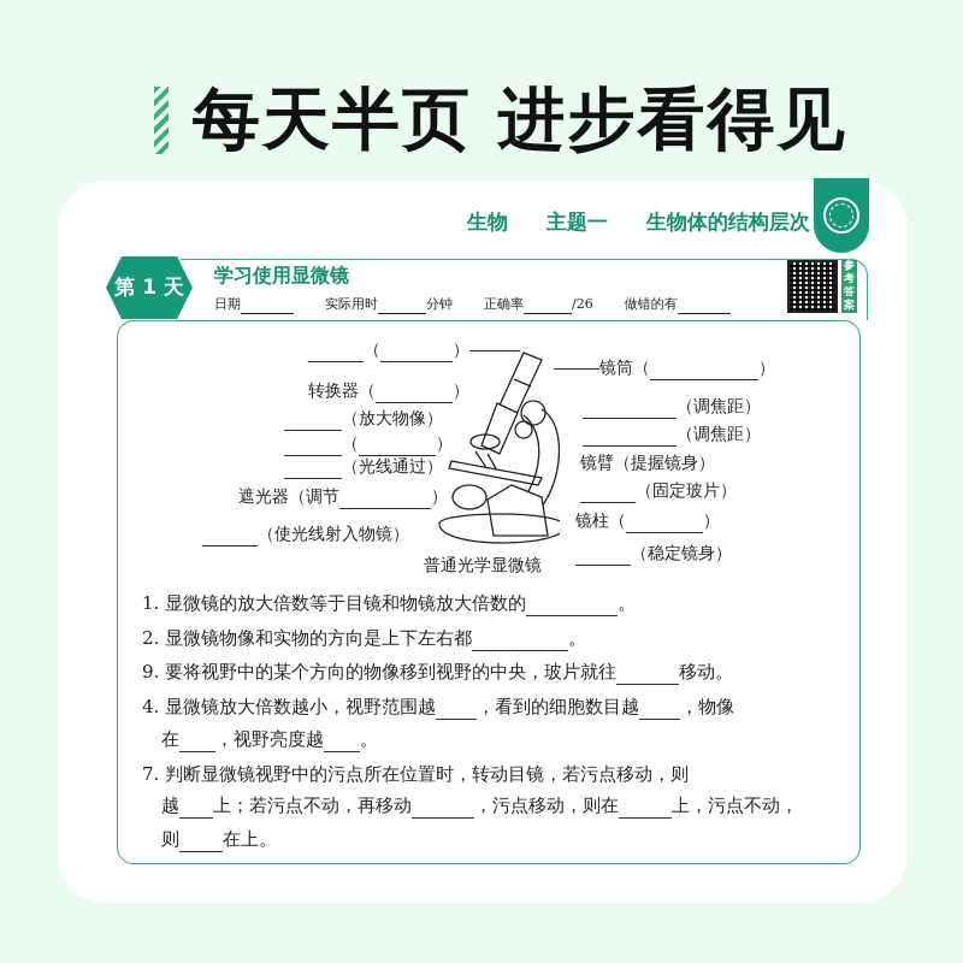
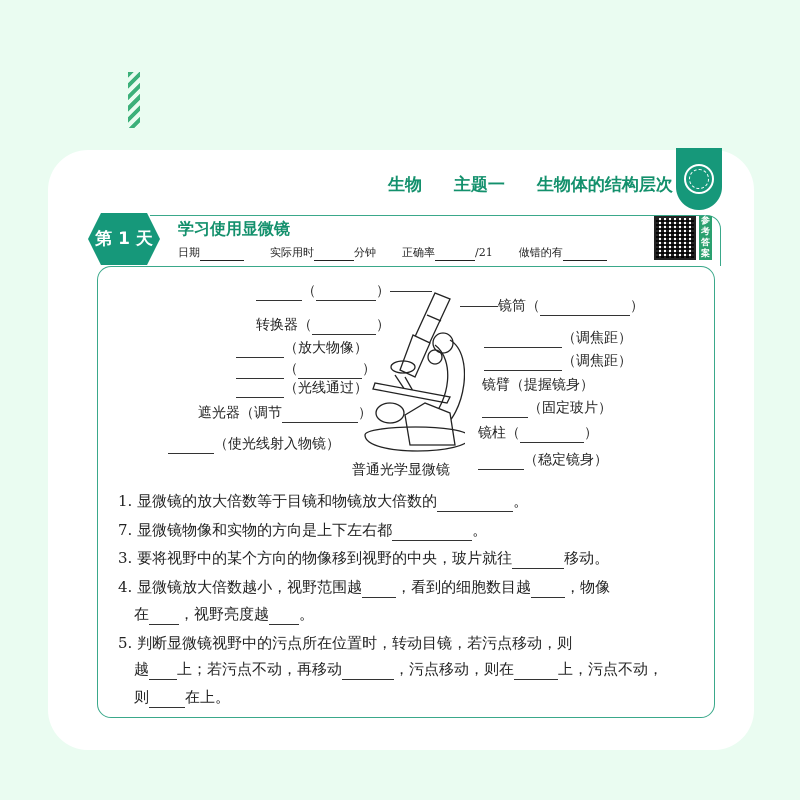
- 每天半页 进步看得见
  生物 主题一 生物体的结构层次
  第 1 天
  学习使用显微镜
  日期
  实际用时 分钟
- 正确率 /26
+ 正确率 /21
  做错的有
  参考答案
  （ ）
  转换器（ ）
  （放大物像）
  （ ）
  （光线通过）
  遮光器（调节 ）
  （使光线射入物镜）
  镜筒（ ）
  （调焦距）
  （调焦距）
  镜臂（提握镜身）
  （固定玻片）
  镜柱（ ）
  （稳定镜身）
  普通光学显微镜
  1. 显微镜的放大倍数等于目镜和物镜放大倍数的 。
- 2. 显微镜物像和实物的方向是上下左右都 。
+ 7. 显微镜物像和实物的方向是上下左右都 。
- 9. 要将视野中的某个方向的物像移到视野的中央，玻片就往 移动。
+ 3. 要将视野中的某个方向的物像移到视野的中央，玻片就往 移动。
  4. 显微镜放大倍数越小，视野范围越 ，看到的细胞数目越 ，物像
  在 ，视野亮度越 。
- 7. 判断显微镜视野中的污点所在位置时，转动目镜，若污点移动，则
+ 5. 判断显微镜视野中的污点所在位置时，转动目镜，若污点移动，则
  越 上；若污点不动，再移动 ，污点移动，则在 上，污点不动，
  则 在上。
